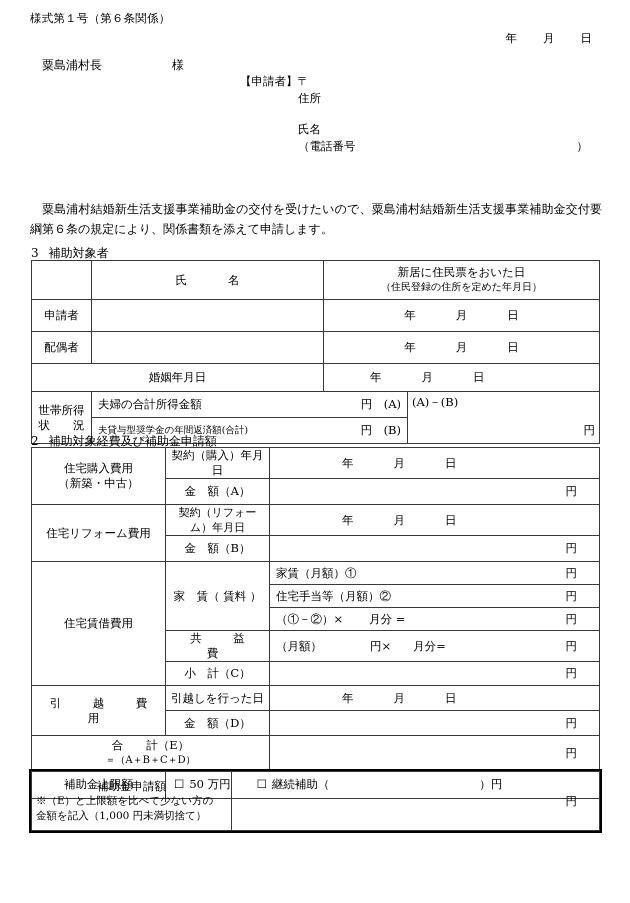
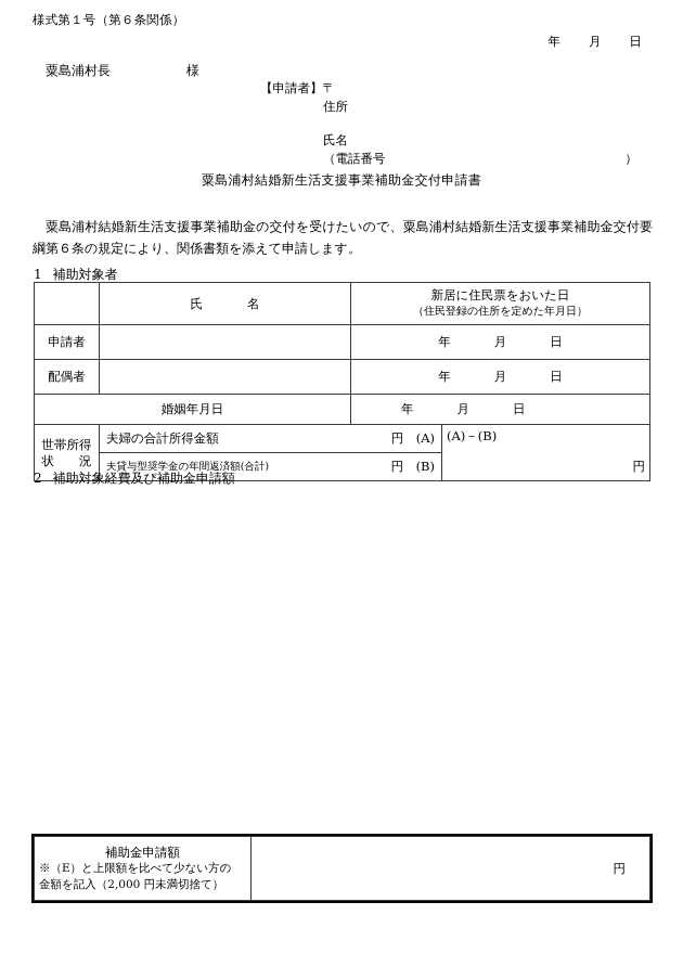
  様式第１号（第６条関係）
  年 月 日
  粟島浦村長 様
  【申請者】〒
  住所
  氏名
  （電話番号
  ）
+ 粟島浦村結婚新生活支援事業補助金交付申請書
  粟島浦村結婚新生活支援事業補助金の交付を受けたいので、粟島浦村結婚新生活支援事業補助金交付要綱第６条の規定により、関係書類を添えて申請します。
- 3 補助対象者
+ 1 補助対象者
  	氏 名	新居に住民票をおいた日 （住民登録の住所を定めた年月日）
  申請者		年 月 日
  配偶者		年 月 日
  婚姻年月日	年 月 日
  世帯所得 状 況	夫婦の合計所得金額 円 (A)	(A)－(B) 円
  夫貸与型奨学金の年間返済額(合計) 円 (B)
  2 補助対象経費及び補助金申請額
- 住宅購入費用 （新築・中古）	契約（購入）年月日	年 月 日
- 金 額（A）	円
- 住宅リフォーム費用	契約（リフォーム）年月日	年 月 日
- 金 額（B）	円
- 住宅賃借費用	家 賃（ 賃料 ）	家賃（月額）① 円
- 住宅手当等（月額）② 円
- （①－②）× 月分 = 円
- 共 益 費	（月額） 円× 月分= 円
- 小 計（C）	円
- 引 越 費 用	引越しを行った日	年 月 日
- 金 額（D）	円
- 合 計（E） ＝（A＋B＋C＋D）	円
- 補助金上限額	☐ 50 万円 ☐ 継続補助（ ）円
- 補助金申請額 ※（E）と上限額を比べて少ない方の 金額を記入（1,000 円未満切捨て）	円
+ 補助金申請額 ※（E）と上限額を比べて少ない方の 金額を記入（2,000 円未満切捨て）	円
